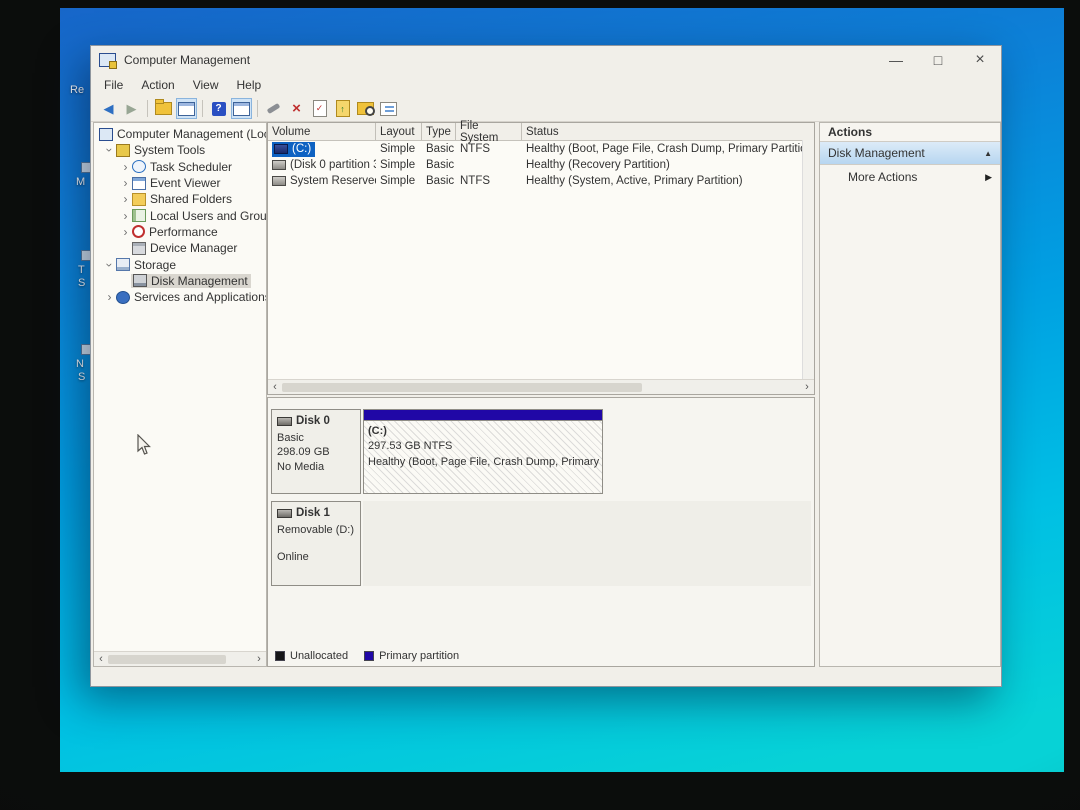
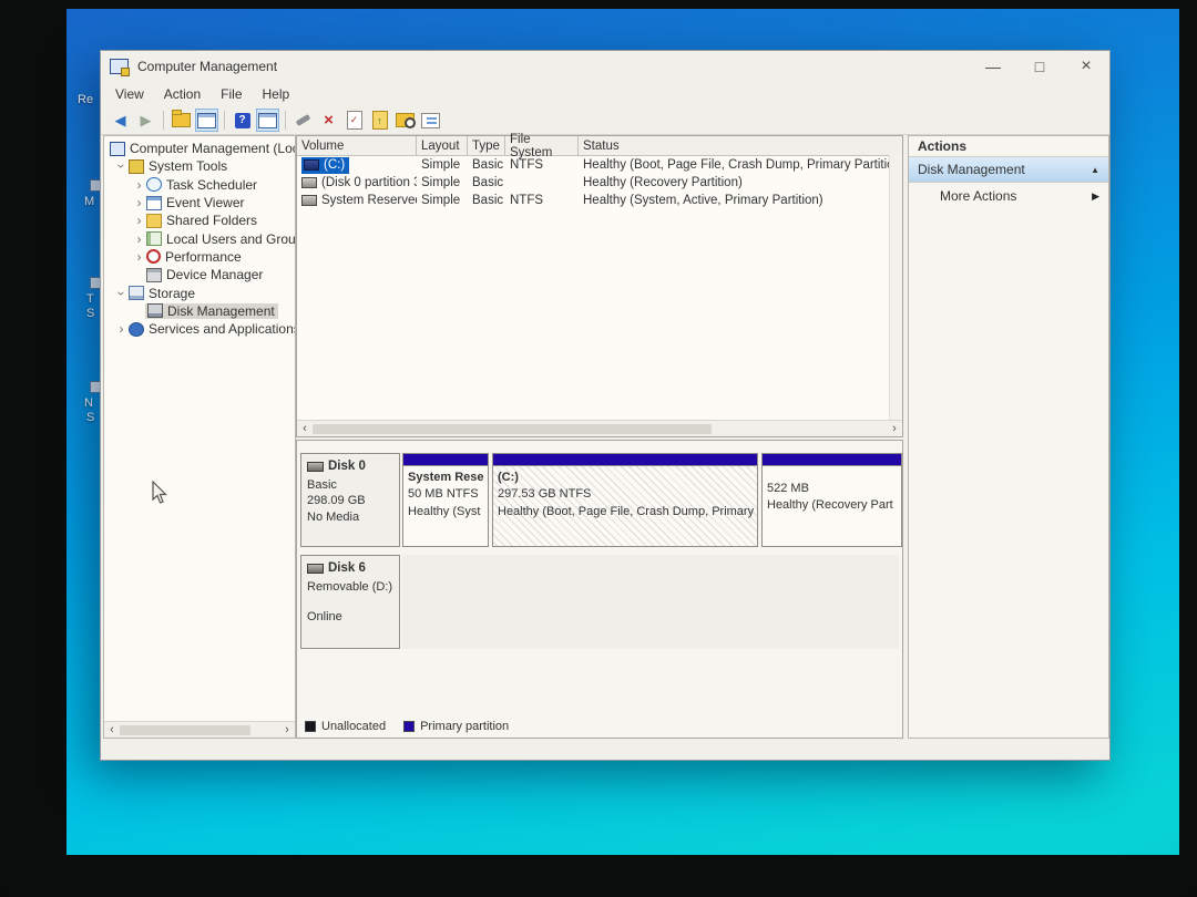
  Re
  M
  T
  S
  N
  S
  Computer Management
  —
  □
  ×
- File
+ View
  Action
- View
+ File
  Help
  ◀
  ▶
  ?
  ×
  ✓
  ↑
  Computer Management (Lo
  System Tools
  ›
  Task Scheduler
  ›
  Event Viewer
  ›
  Shared Folders
  ›
  Local Users and Grou
  ›
  Performance
  Device Manager
  Storage
  Disk Management
  ›
  Services and Application
  ‹
  ›
  Volume
  Layout
  Type
  File System
  Status
  (C:)
  Simple
  Basic
  NTFS
  Healthy (Boot, Page File, Crash Dump, Primary Partiti
  (Disk 0 partition
  Simple
  Basic
  Healthy (Recovery Partition)
  System Reserve
  Simple
  Basic
  NTFS
  Healthy (System, Active, Primary Partition)
  ‹
  ›
  Disk 0
  Basic
  298.09 GB
  No Media
+ System Rese
+ 50 MB NTFS
+ Healthy (Syst
  (C:)
  297.53 GB NTFS
  Healthy (Boot, Page File, Crash Dump, Primary
+ 522 MB
+ Healthy (Recovery Part
- Disk 1
+ Disk 6
  Removable (D:)
  Online
  Unallocated
  Primary partition
  Actions
  Disk Management
  ▲
  More Actions
  ▶
